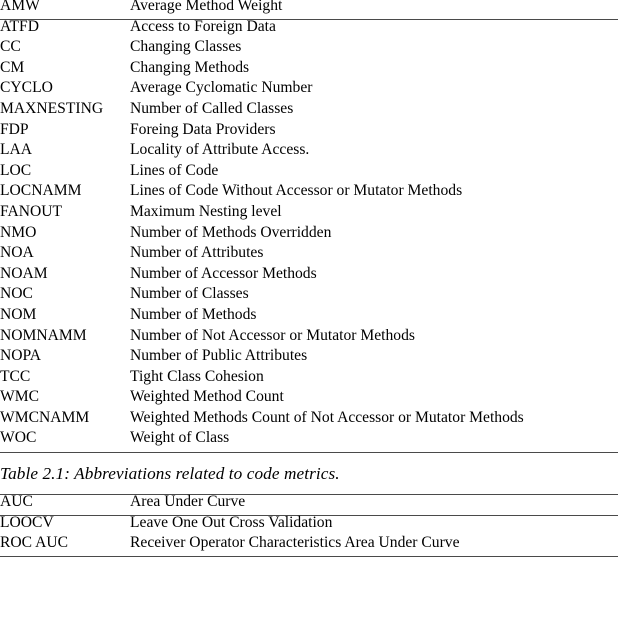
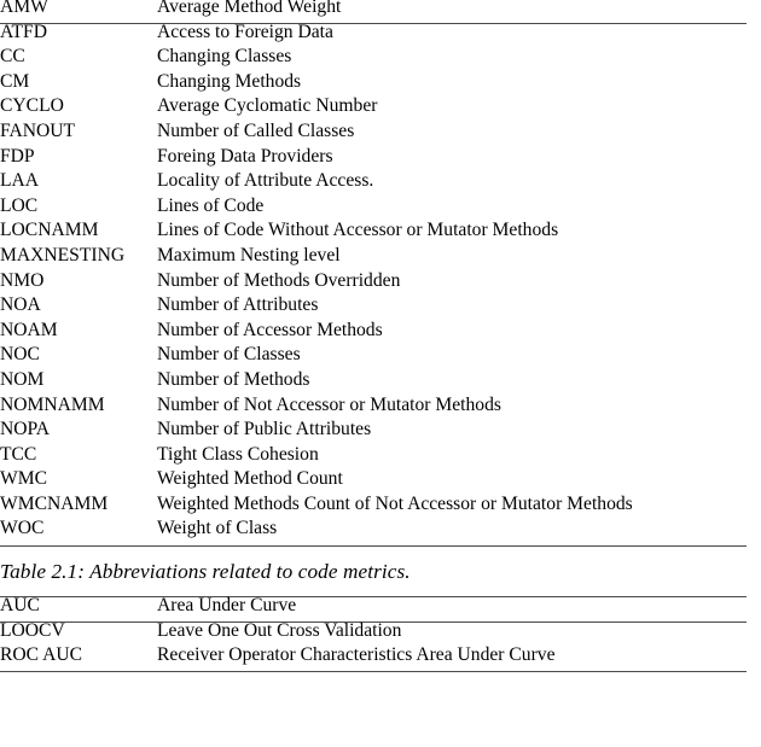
  AMW	Average Method Weight
  ATFD	Access to Foreign Data
  CC	Changing Classes
  CM	Changing Methods
  CYCLO	Average Cyclomatic Number
- MAXNESTING	Number of Called Classes
+ FANOUT	Number of Called Classes
  FDP	Foreing Data Providers
  LAA	Locality of Attribute Access.
  LOC	Lines of Code
  LOCNAMM	Lines of Code Without Accessor or Mutator Methods
- FANOUT	Maximum Nesting level
+ MAXNESTING	Maximum Nesting level
  NMO	Number of Methods Overridden
  NOA	Number of Attributes
  NOAM	Number of Accessor Methods
  NOC	Number of Classes
  NOM	Number of Methods
  NOMNAMM	Number of Not Accessor or Mutator Methods
  NOPA	Number of Public Attributes
  TCC	Tight Class Cohesion
  WMC	Weighted Method Count
  WMCNAMM	Weighted Methods Count of Not Accessor or Mutator Methods
  WOC	Weight of Class
  Table 2.1: Abbreviations related to code metrics.
  AUC	Area Under Curve
  LOOCV	Leave One Out Cross Validation
  ROC AUC	Receiver Operator Characteristics Area Under Curve
